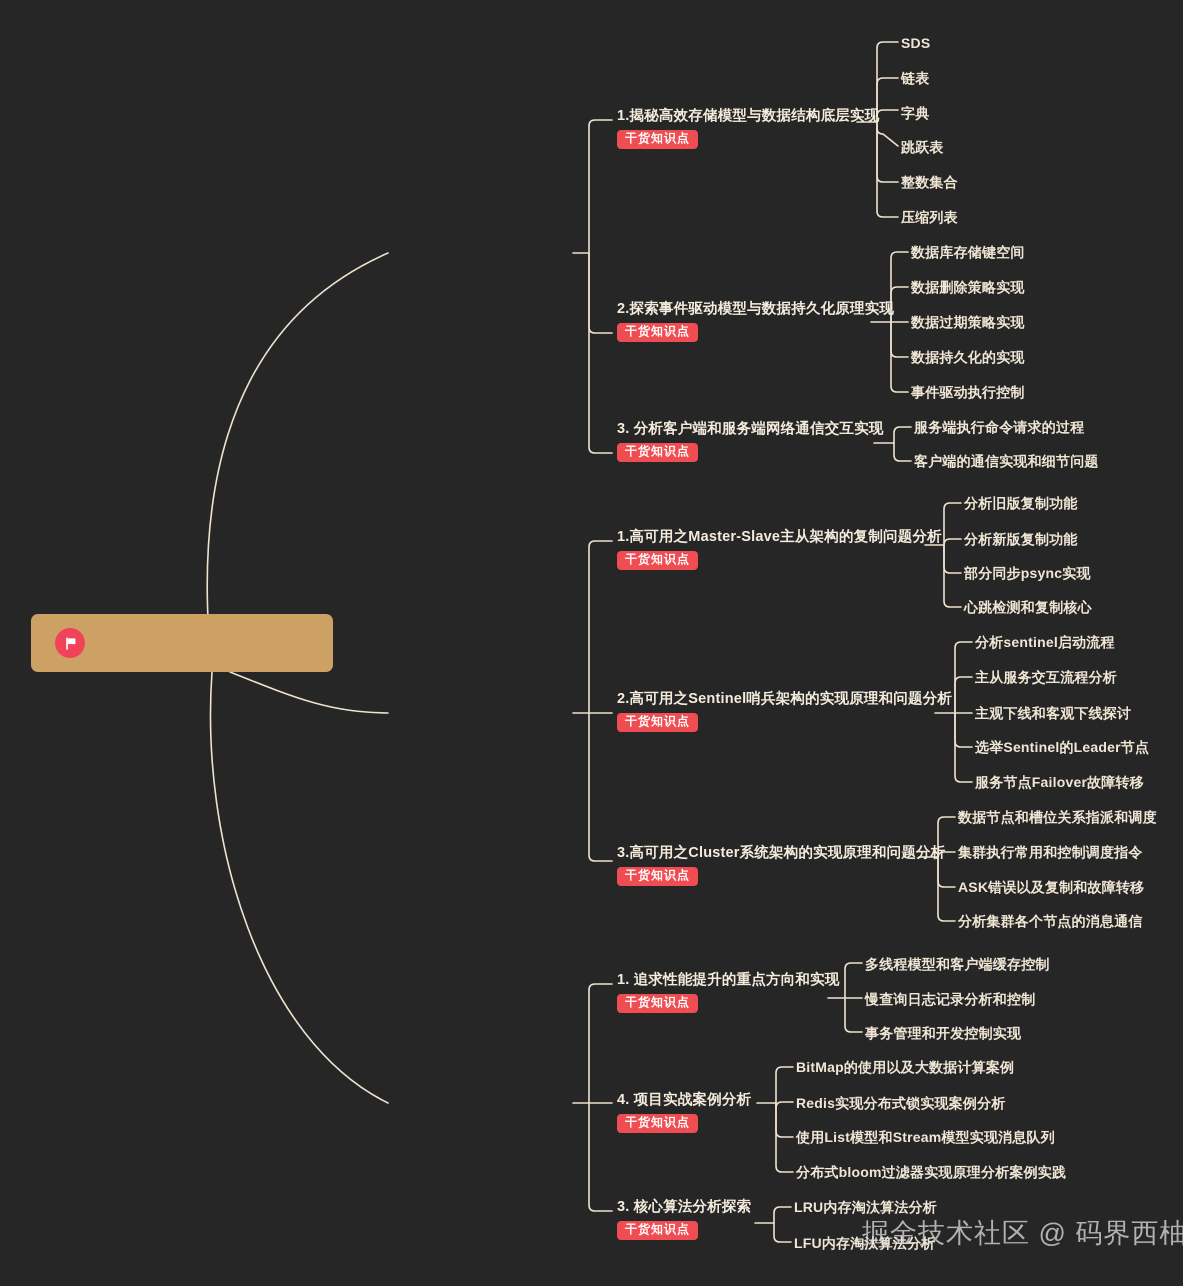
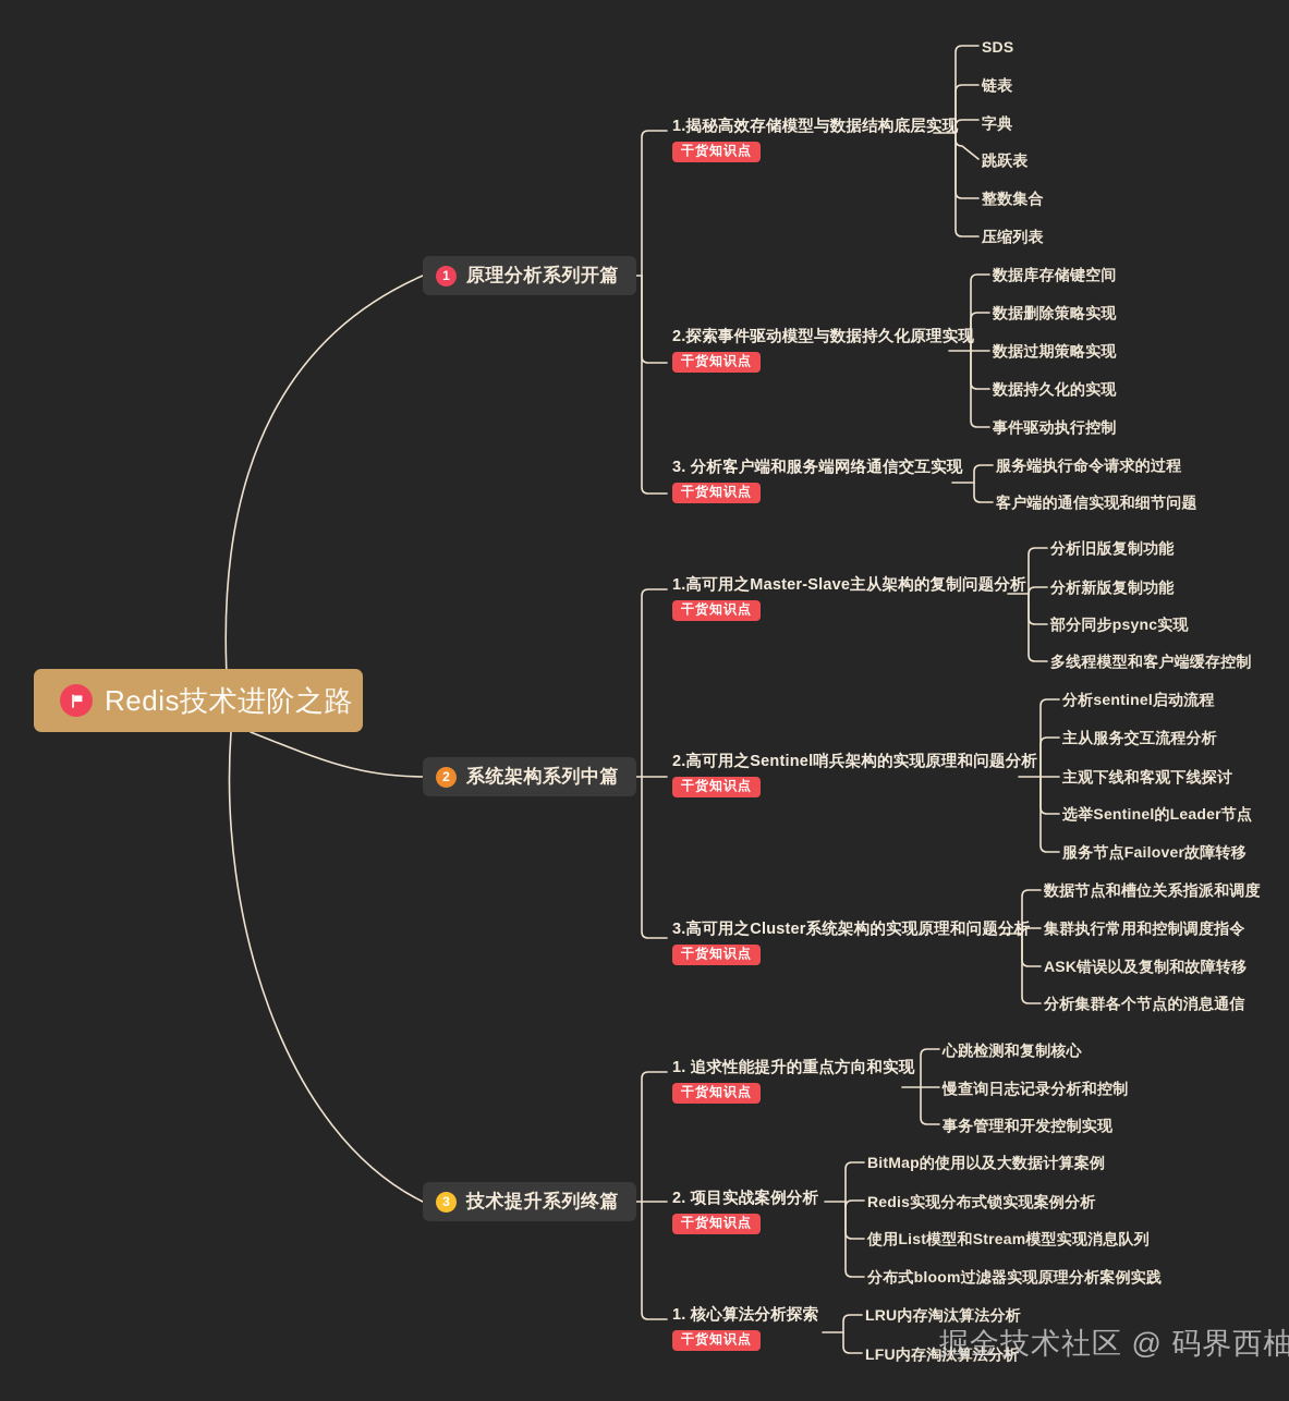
+ Redis技术进阶之路
+ 1
+ 原理分析系列开篇
+ 2
+ 系统架构系列中篇
+ 3
+ 技术提升系列终篇
  1.揭秘高效存储模型与数据结构底层实现
  干货知识点
  SDS
  链表
  字典
  跳跃表
  整数集合
  压缩列表
  2.探索事件驱动模型与数据持久化原理实现
  干货知识点
  数据库存储键空间
  数据删除策略实现
  数据过期策略实现
  数据持久化的实现
  事件驱动执行控制
  3. 分析客户端和服务端网络通信交互实现
  干货知识点
  服务端执行命令请求的过程
  客户端的通信实现和细节问题
  1.高可用之Master-Slave主从架构的复制问题分析
  干货知识点
  分析旧版复制功能
  分析新版复制功能
  部分同步psync实现
- 心跳检测和复制核心
+ 多线程模型和客户端缓存控制
  2.高可用之Sentinel哨兵架构的实现原理和问题分析
  干货知识点
  分析sentinel启动流程
  主从服务交互流程分析
  主观下线和客观下线探讨
  选举Sentinel的Leader节点
  服务节点Failover故障转移
  3.高可用之Cluster系统架构的实现原理和问题分析
  干货知识点
  数据节点和槽位关系指派和调度
  集群执行常用和控制调度指令
  ASK错误以及复制和故障转移
  分析集群各个节点的消息通信
  1. 追求性能提升的重点方向和实现
  干货知识点
- 多线程模型和客户端缓存控制
+ 心跳检测和复制核心
  慢查询日志记录分析和控制
  事务管理和开发控制实现
- 4. 项目实战案例分析
+ 2. 项目实战案例分析
  干货知识点
  BitMap的使用以及大数据计算案例
  Redis实现分布式锁实现案例分析
  使用List模型和Stream模型实现消息队列
  分布式bloom过滤器实现原理分析案例实践
- 3. 核心算法分析探索
+ 1. 核心算法分析探索
  干货知识点
  LRU内存淘汰算法分析
  LFU内存淘汰算法分析
  掘金技术社区 @ 码界西柚
